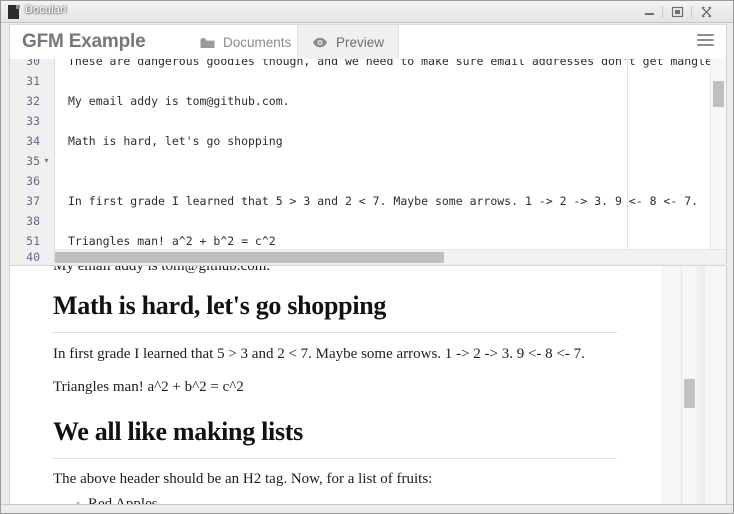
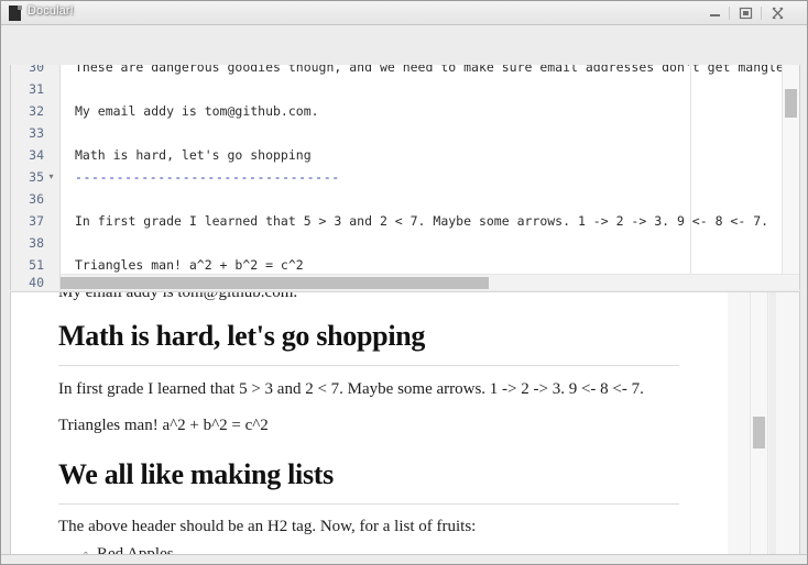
  Docular!
- GFM Example
- Documents
- Preview
  30
  31
  32
  33
  34
  35
  ▾
  36
  37
  38
  51
  40
  These are dangerous goodies though, and we need to make sure email addresses don't get mangle
  My email addy is tom@github.com.
  Math is hard, let's go shopping
+ --------------------------------
  In first grade I learned that 5 > 3 and 2 < 7. Maybe some arrows. 1 -> 2 -> 3. 9 <- 8 <- 7.
  Triangles man! a^2 + b^2 = c^2
  My email addy is tom@github.com.
  Math is hard, let's go shopping
  In first grade I learned that 5 > 3 and 2 < 7. Maybe some arrows. 1 -> 2 -> 3. 9 <- 8 <- 7.
  Triangles man! a^2 + b^2 = c^2
  We all like making lists
  The above header should be an H2 tag. Now, for a list of fruits:
